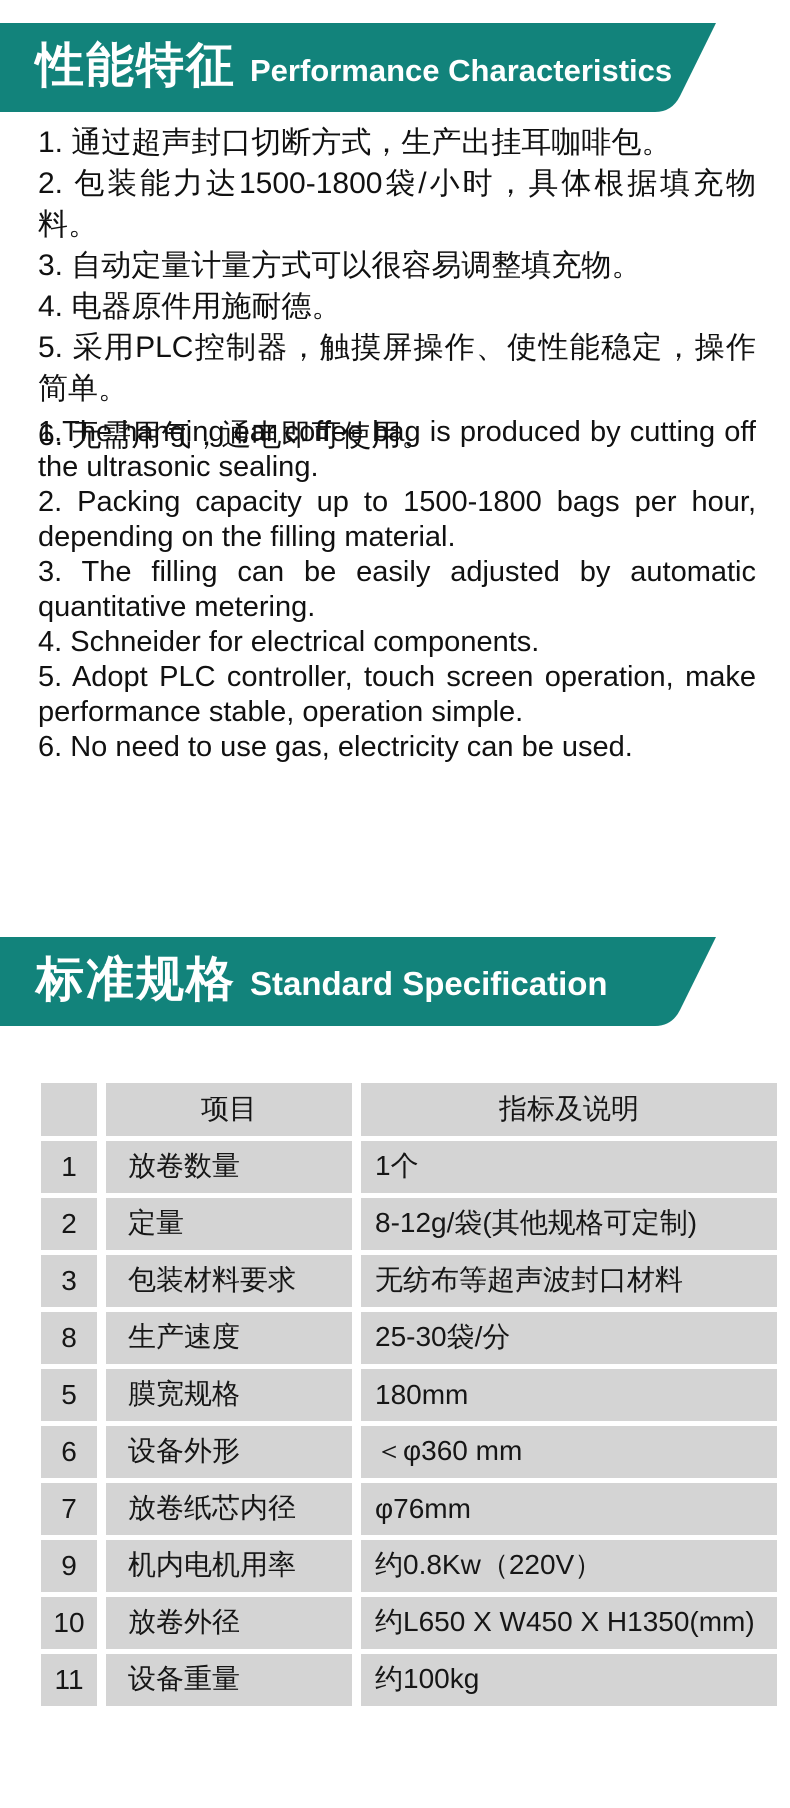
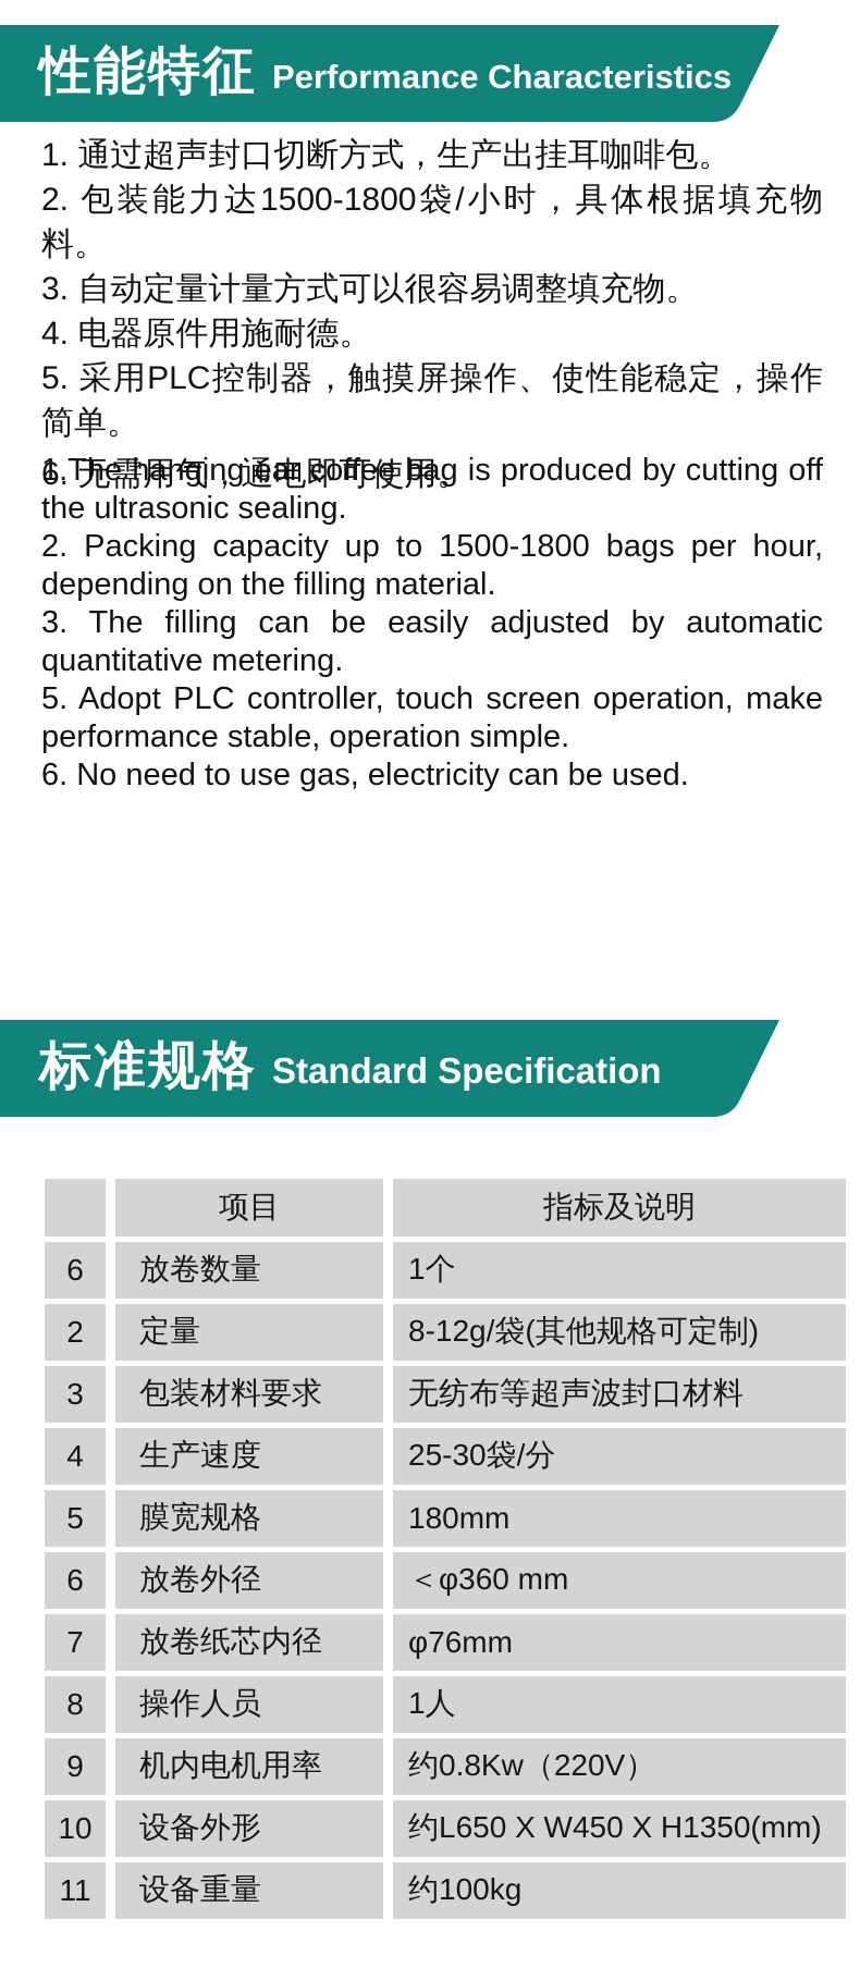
  性能特征
  Performance Characteristics
  1. 通过超声封口切断方式，生产出挂耳咖啡包。
  2. 包装能力达1500-1800袋/小时，具体根据填充物料。
  3. 自动定量计量方式可以很容易调整填充物。
  4. 电器原件用施耐德。
  5. 采用PLC控制器，触摸屏操作、使性能稳定，操作简单。
  6. 无需用气，通电即可使用。
  1.The hanging ear coffee bag is produced by cutting off the ultrasonic sealing.
  2. Packing capacity up to 1500-1800 bags per hour, depending on the filling material.
  3. The filling can be easily adjusted by automatic quantitative metering.
- 4. Schneider for electrical components.
  5. Adopt PLC controller, touch screen operation, make performance stable, operation simple.
  6. No need to use gas, electricity can be used.
  标准规格
  Standard Specification
  	项目	指标及说明
- 1	放卷数量	1个
+ 6	放卷数量	1个
  2	定量	8-12g/袋(其他规格可定制)
  3	包装材料要求	无纺布等超声波封口材料
- 8	生产速度	25-30袋/分
+ 4	生产速度	25-30袋/分
  5	膜宽规格	180mm
- 6	设备外形	＜φ360 mm
+ 6	放卷外径	＜φ360 mm
  7	放卷纸芯内径	φ76mm
+ 8	操作人员	1人
  9	机内电机用率	约0.8Kw（220V）
- 10	放卷外径	约L650 X W450 X H1350(mm)
+ 10	设备外形	约L650 X W450 X H1350(mm)
  11	设备重量	约100kg
